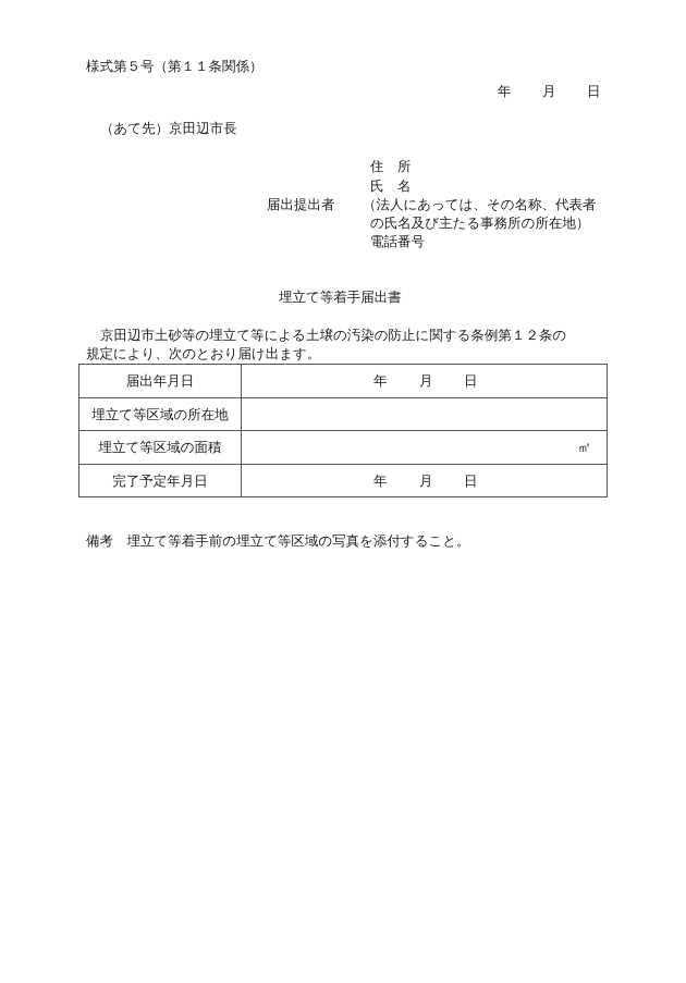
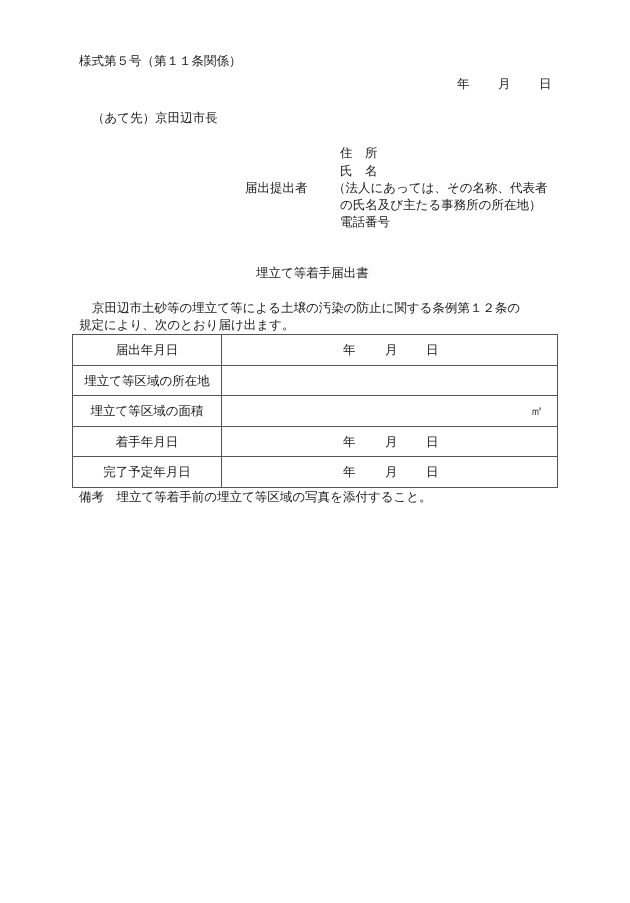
  様式第５号（第１１条関係）
  年
  月
  日
  （あて先）京田辺市長
  住 所
  氏 名
  届出提出者
  （法人にあっては、その名称、代表者
  の氏名及び主たる事務所の所在地）
  電話番号
  埋立て等着手届出書
  京田辺市土砂等の埋立て等による土壌の汚染の防止に関する条例第１２条の
  規定により、次のとおり届け出ます。
  届出年月日	年 月 日
  埋立て等区域の所在地
  埋立て等区域の面積	㎡
+ 着手年月日	年 月 日
  完了予定年月日	年 月 日
  備考 埋立て等着手前の埋立て等区域の写真を添付すること。
